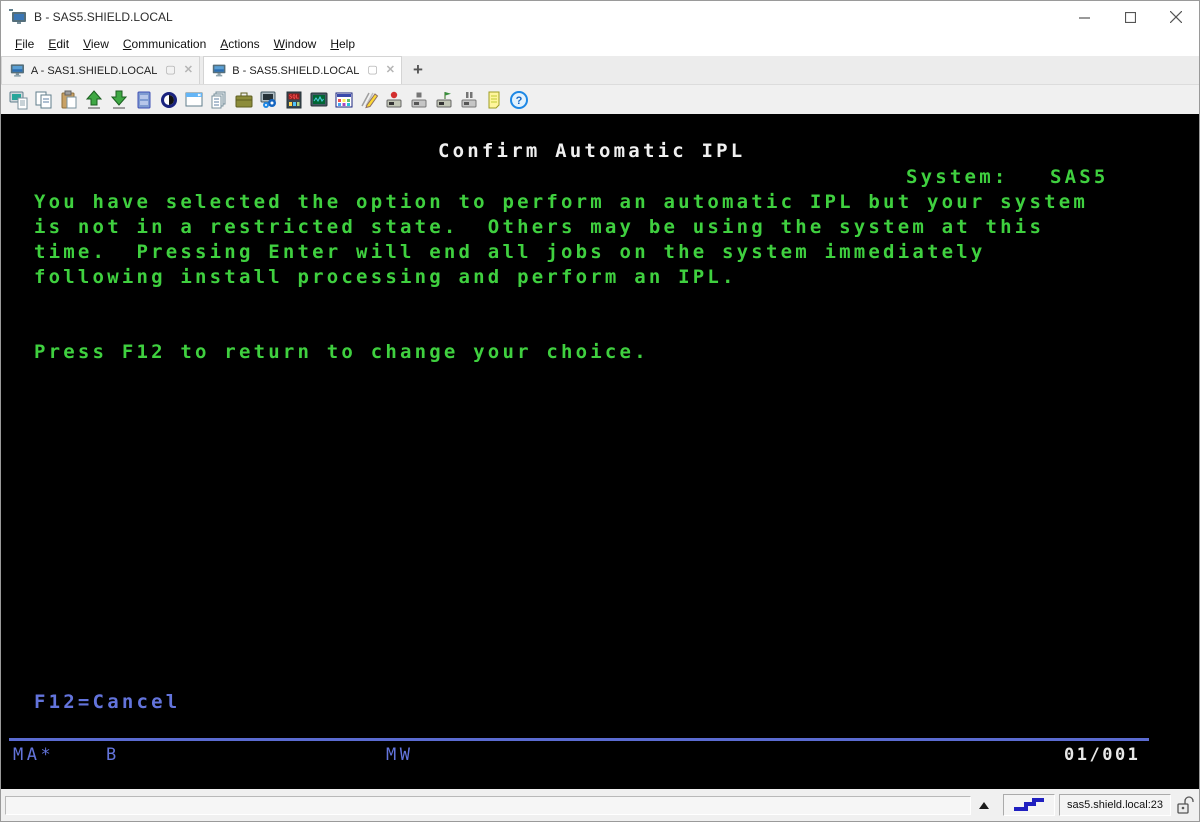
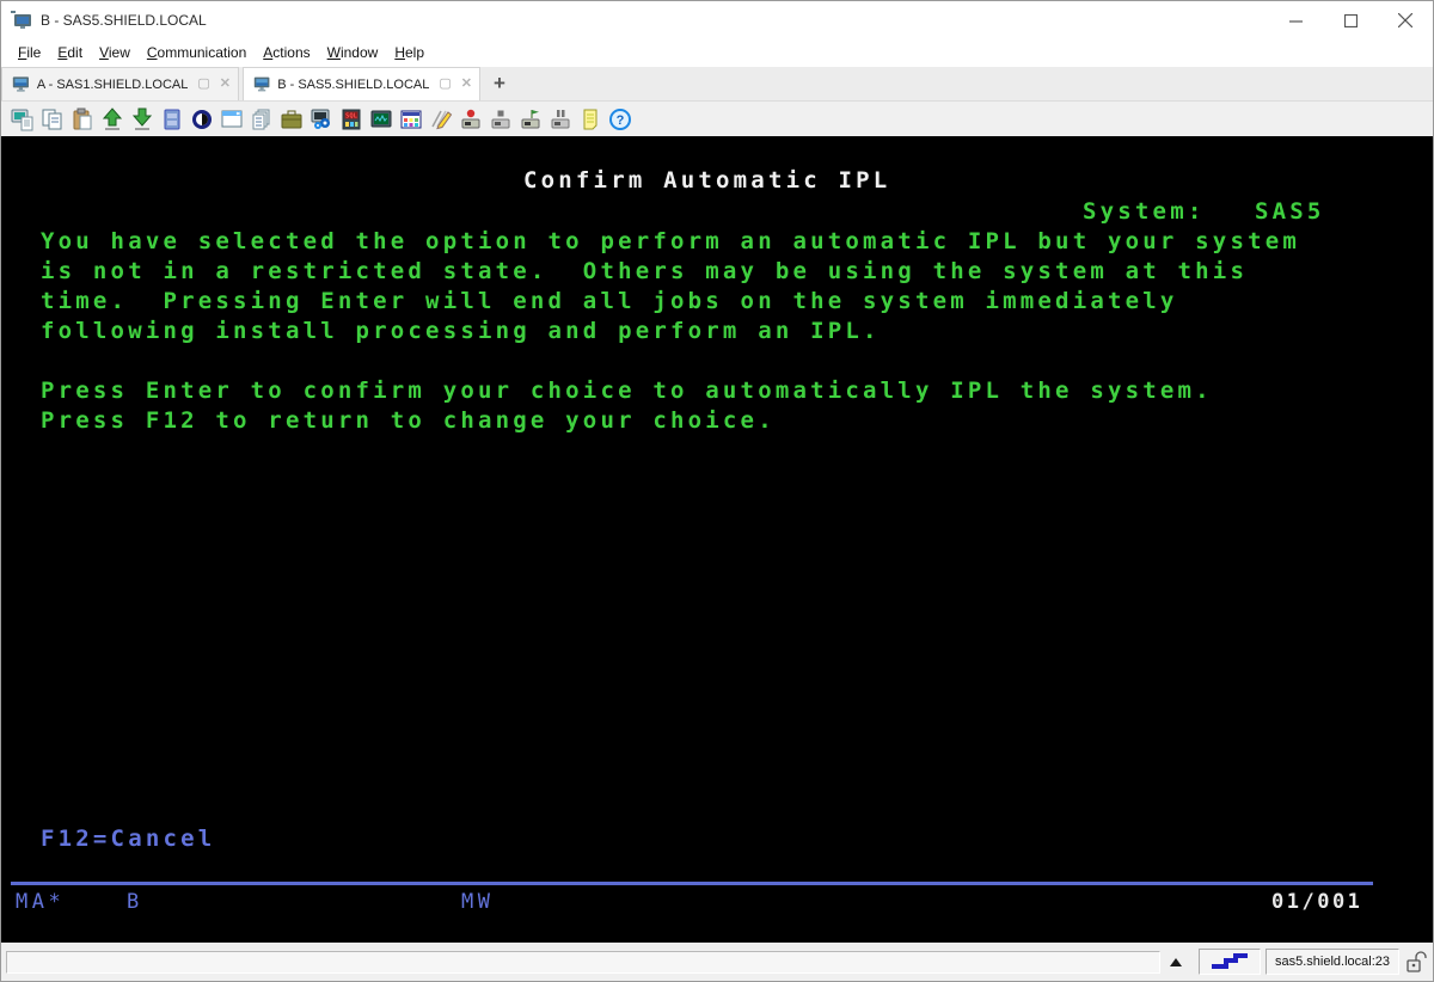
  B - SAS5.SHIELD.LOCAL
  File
  Edit
  View
  Communication
  Actions
  Window
  Help
  A - SAS1.SHIELD.LOCAL
  ▢
  ✕
  B - SAS5.SHIELD.LOCAL
  ▢
  ✕
  +
  ?
  Confirm Automatic IPL
  System:
  SAS5
  You have selected the option to perform an automatic IPL but your system
  is not in a restricted state. Others may be using the system at this
  time. Pressing Enter will end all jobs on the system immediately
  following install processing and perform an IPL.
+ Press Enter to confirm your choice to automatically IPL the system.
  Press F12 to return to change your choice.
  F12=Cancel
  MA*
  B
  MW
  01/001
  sas5.shield.local:23
